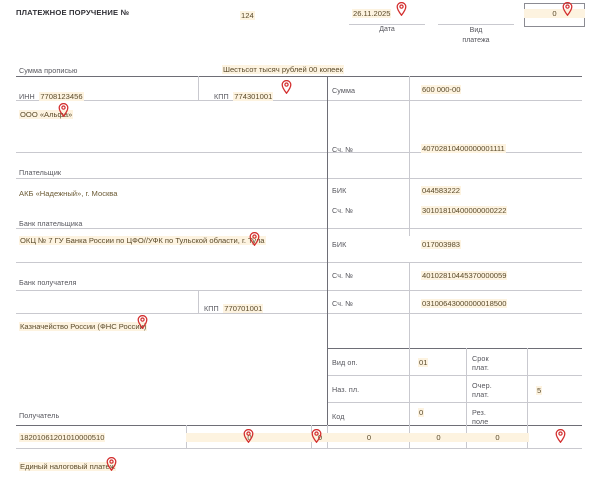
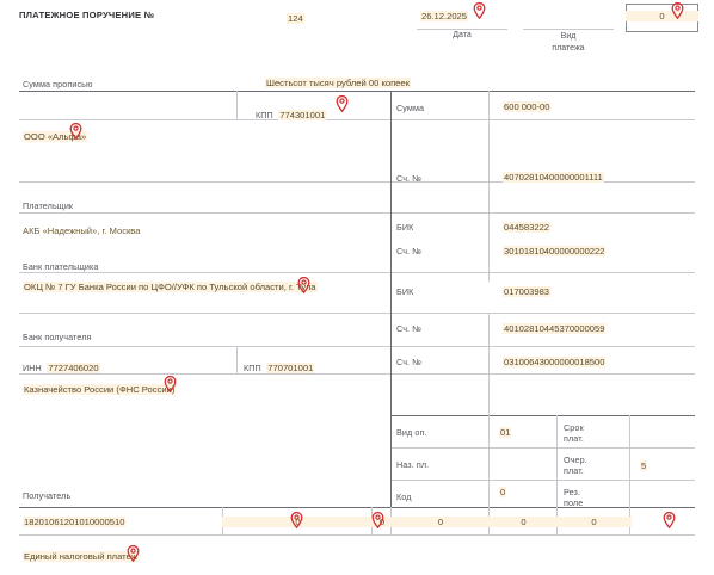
  ПЛАТЕЖНОЕ ПОРУЧЕНИЕ №
  124
- 26.11.2025
+ 26.12.2025
  0
  Сумма прописью
  Шестьсот тысяч рублей 00 копеек
- ИНН 7708123456
  КПП 774301001
  ООО «Альфа»
  Плательщик
  АКБ «Надежный», г. Москва
  Банк плательщика
  ОКЦ № 7 ГУ Банка России по ЦФО//УФК по Тульской области, г. Туа
  Банк получателя
+ ИНН 7727406020
  КПП 770701001
  Казначейство России (ФНС Росси)
  Получатель
  Сумма
  600 000-00
  Сч. №
  40702810400000001111
  БИК
  044583222
  Сч. №
  30101810400000000222
  БИК
  017003983
  Сч. №
  40102810445370000059
  Сч. №
  03100643000000018500
  Вид оп.
  01
  Срок
  плат.
  Наз. пл.
  Очер.
  плат.
  5
  Код
  0
  Рез.
  поле
  18201061201010000510
  0
  0
  0
  0
  Единый налоговый платеж
